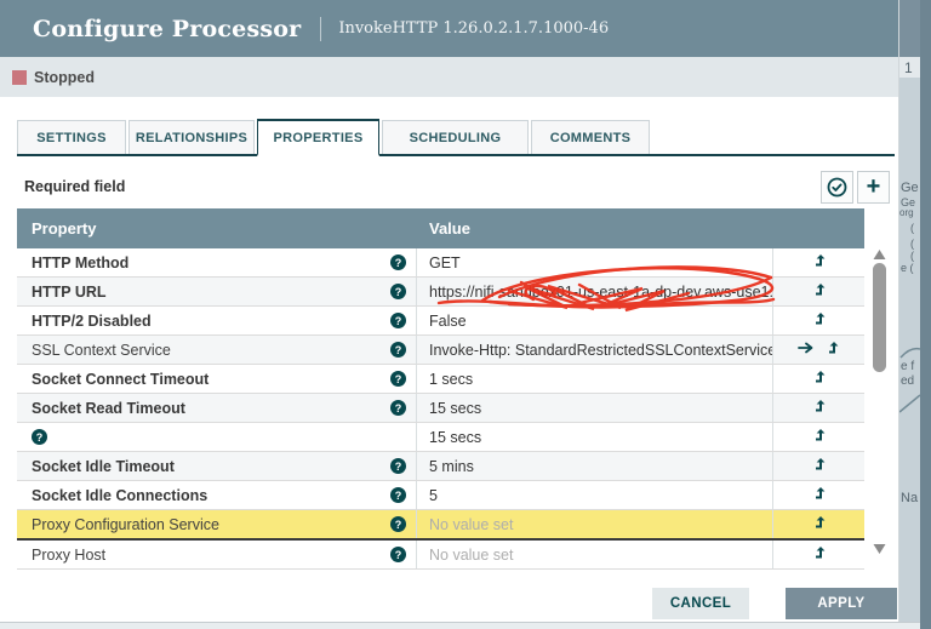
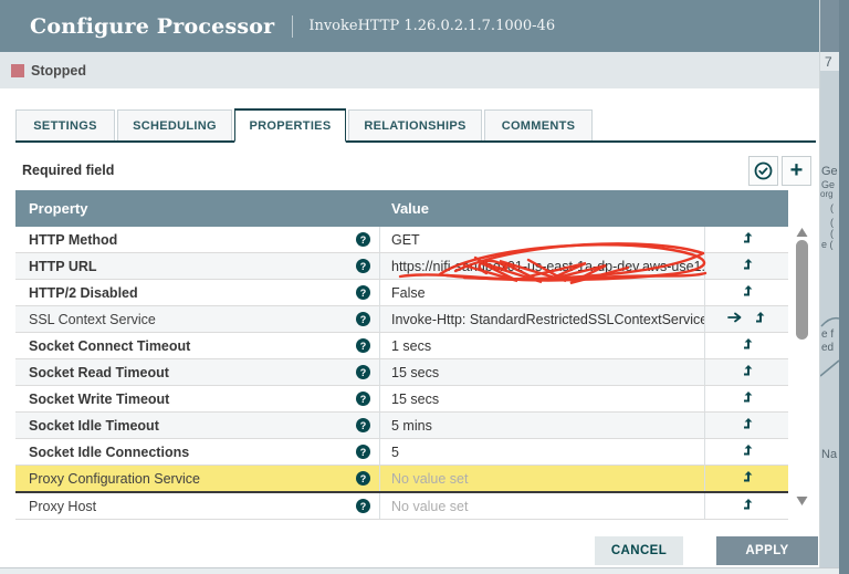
- 1
+ 7
  Ge
  Ge
  org
  (
  (
  (
  e (
  e f
  ed
  Na
  Configure Processor
  InvokeHTTP 1.26.0.2.1.7.1000-46
  Stopped
  SETTINGS
- RELATIONSHIPS
+ SCHEDULING
  PROPERTIES
- SCHEDULING
+ RELATIONSHIPS
  COMMENTS
  Required field
  +
  Property
  Value
  HTTP Method
  ?
  GET
  HTTP URL
  ?
  HTTP/2 Disabled
  ?
  False
  SSL Context Service
  ?
  Invoke-Http: StandardRestrictedSSLContextService
  Socket Connect Timeout
  ?
  1 secs
  Socket Read Timeout
  ?
  15 secs
+ Socket Write Timeout
  ?
  15 secs
  Socket Idle Timeout
  ?
  5 mins
  Socket Idle Connections
  ?
  5
  Proxy Configuration Service
  ?
  No value set
  Proxy Host
  ?
  No value set
  CANCEL
  APPLY
